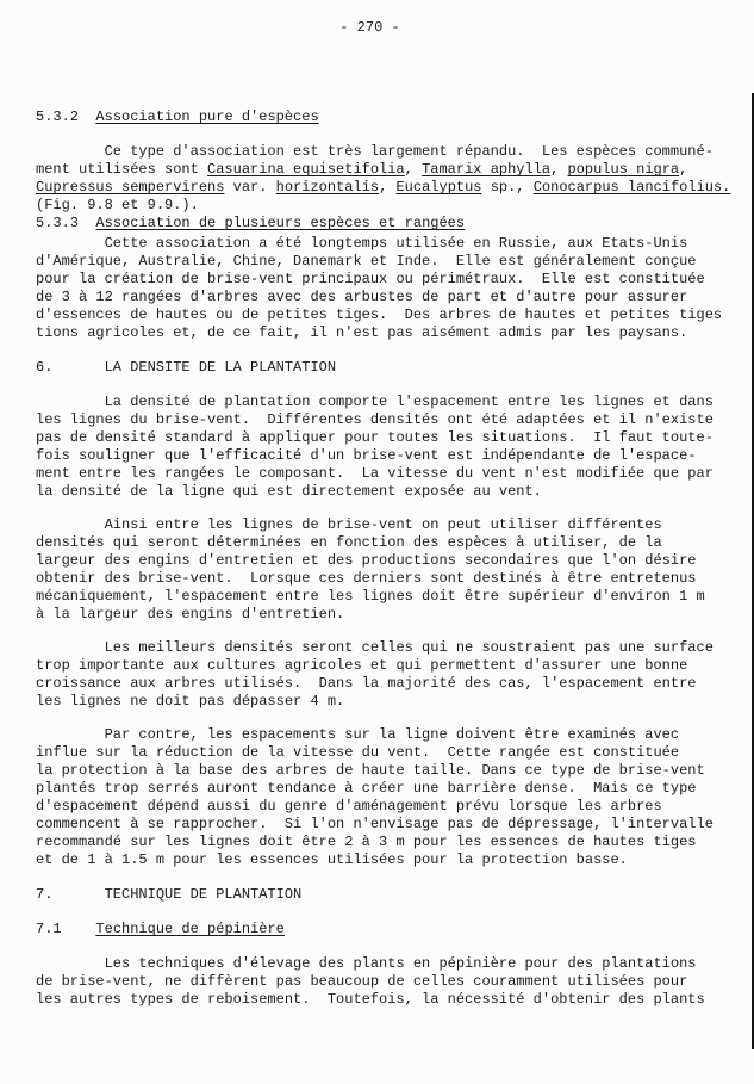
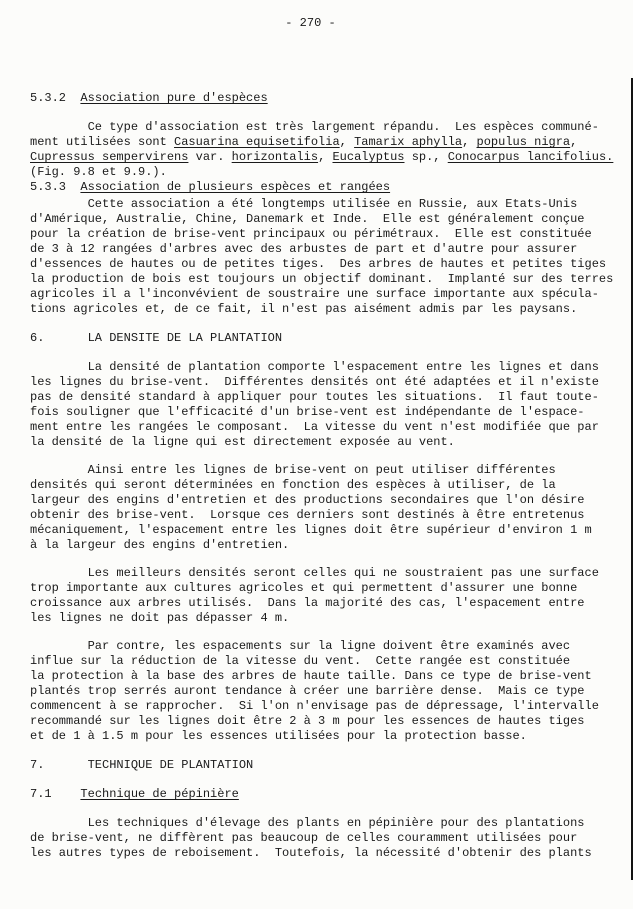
  - 270 -
  5.3.2 Association pure d'espèces
  Ce type d'association est très largement répandu. Les espèces communé-
  ment utilisées sont Casuarina equisetifolia, Tamarix aphylla, populus nigra,
  Cupressus sempervirens var. horizontalis, Eucalyptus sp., Conocarpus lancifolius.
  (Fig. 9.8 et 9.9.).
  5.3.3 Association de plusieurs espèces et rangées
  Cette association a été longtemps utilisée en Russie, aux Etats-Unis
  d'Amérique, Australie, Chine, Danemark et Inde. Elle est généralement conçue
  pour la création de brise-vent principaux ou périmétraux. Elle est constituée
  de 3 à 12 rangées d'arbres avec des arbustes de part et d'autre pour assurer
  d'essences de hautes ou de petites tiges. Des arbres de hautes et petites tiges
+ la production de bois est toujours un objectif dominant. Implanté sur des terres
+ agricoles il a l'inconvévient de soustraire une surface importante aux spécula-
  tions agricoles et, de ce fait, il n'est pas aisément admis par les paysans.
  6. LA DENSITE DE LA PLANTATION
  La densité de plantation comporte l'espacement entre les lignes et dans
  les lignes du brise-vent. Différentes densités ont été adaptées et il n'existe
  pas de densité standard à appliquer pour toutes les situations. Il faut toute-
  fois souligner que l'efficacité d'un brise-vent est indépendante de l'espace-
  ment entre les rangées le composant. La vitesse du vent n'est modifiée que par
  la densité de la ligne qui est directement exposée au vent.
  Ainsi entre les lignes de brise-vent on peut utiliser différentes
  densités qui seront déterminées en fonction des espèces à utiliser, de la
  largeur des engins d'entretien et des productions secondaires que l'on désire
  obtenir des brise-vent. Lorsque ces derniers sont destinés à être entretenus
  mécaniquement, l'espacement entre les lignes doit être supérieur d'environ 1 m
  à la largeur des engins d'entretien.
  Les meilleurs densités seront celles qui ne soustraient pas une surface
  trop importante aux cultures agricoles et qui permettent d'assurer une bonne
  croissance aux arbres utilisés. Dans la majorité des cas, l'espacement entre
  les lignes ne doit pas dépasser 4 m.
  Par contre, les espacements sur la ligne doivent être examinés avec
  influe sur la réduction de la vitesse du vent. Cette rangée est constituée
  la protection à la base des arbres de haute taille. Dans ce type de brise-vent
  plantés trop serrés auront tendance à créer une barrière dense. Mais ce type
- d'espacement dépend aussi du genre d'aménagement prévu lorsque les arbres
  commencent à se rapprocher. Si l'on n'envisage pas de dépressage, l'intervalle
  recommandé sur les lignes doit être 2 à 3 m pour les essences de hautes tiges
  et de 1 à 1.5 m pour les essences utilisées pour la protection basse.
  7. TECHNIQUE DE PLANTATION
  7.1 Technique de pépinière
  Les techniques d'élevage des plants en pépinière pour des plantations
  de brise-vent, ne diffèrent pas beaucoup de celles couramment utilisées pour
  les autres types de reboisement. Toutefois, la nécessité d'obtenir des plants
